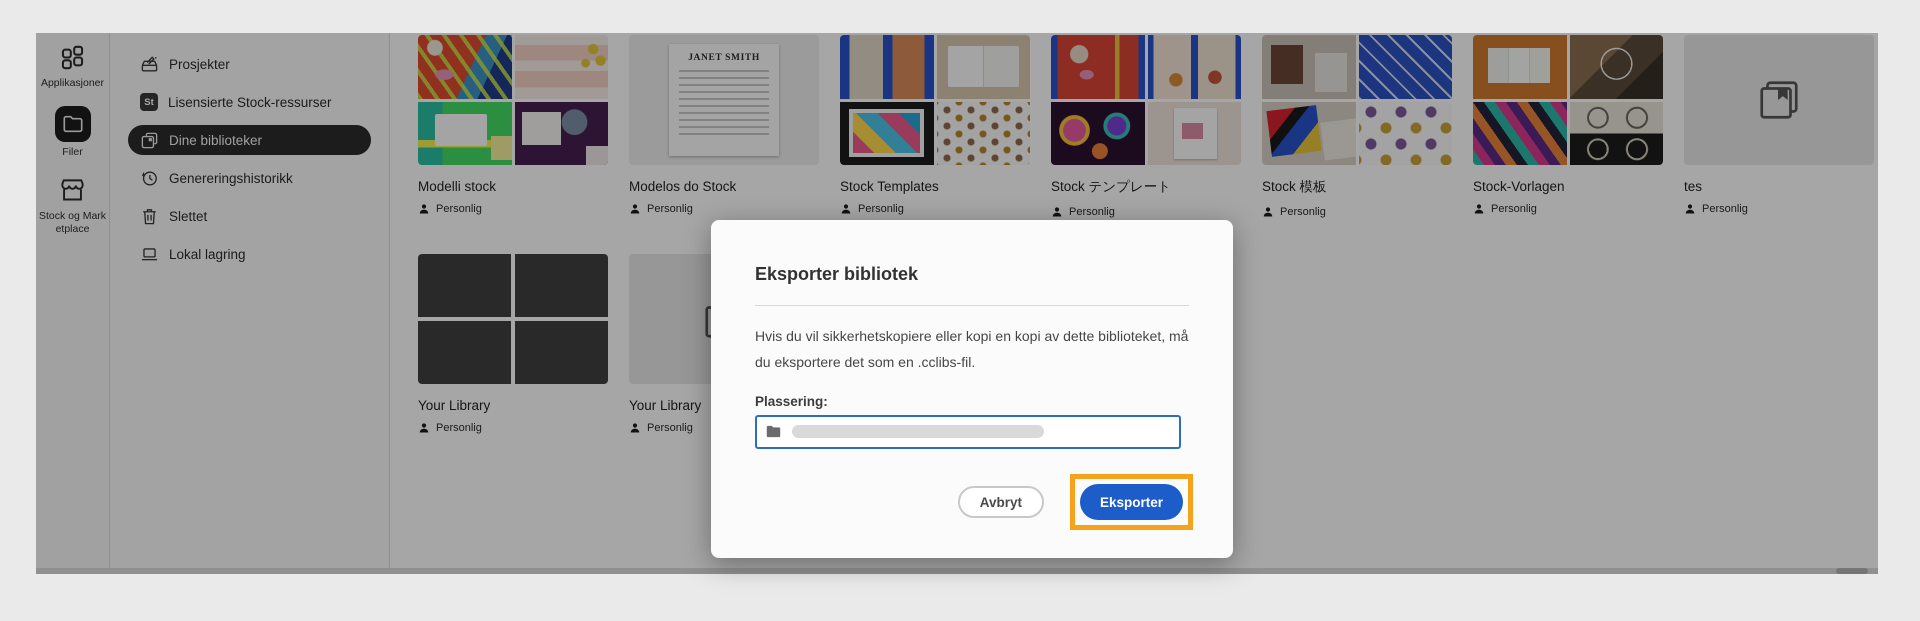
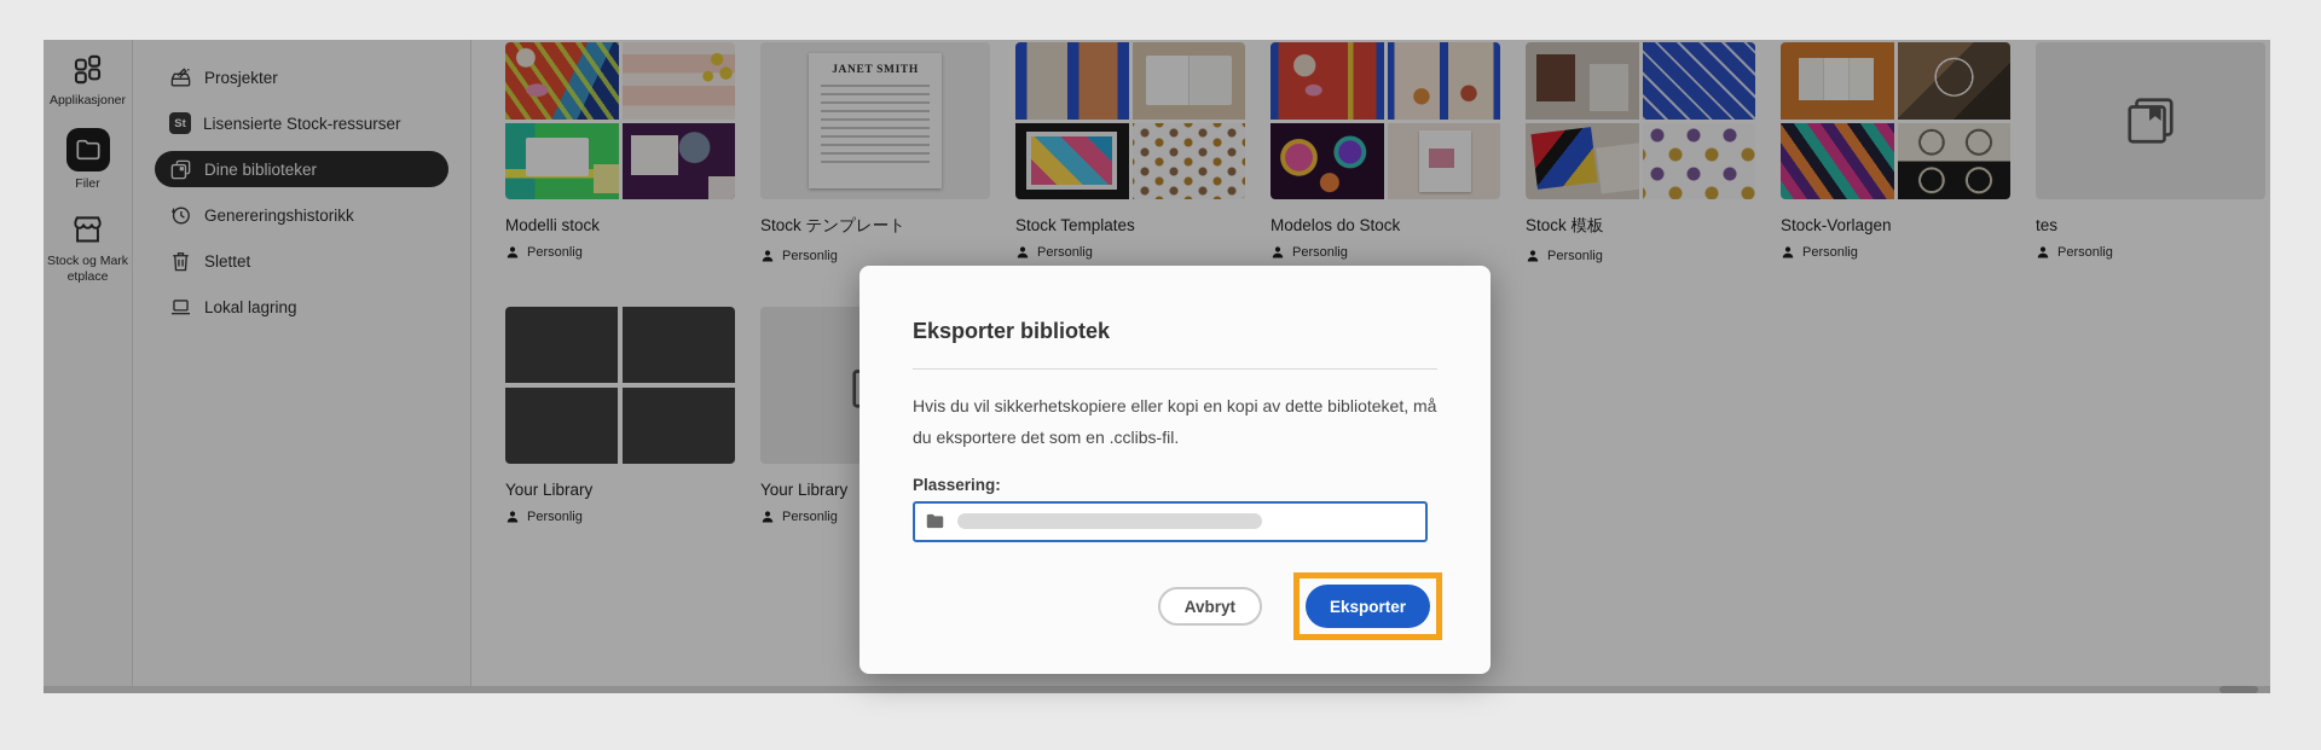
  Applikasjoner
  Filer
  Stock og Marketplace
  Prosjekter
  St
  Lisensierte Stock-ressurser
  Dine biblioteker
  Genereringshistorikk
  Slettet
  Lokal lagring
  Modelli stock
  Personlig
  JANET SMITH
- Modelos do Stock
+ Stock テンプレート
  Personlig
  Stock Templates
  Personlig
- Stock テンプレート
+ Modelos do Stock
  Personlig
  Stock 模板
  Personlig
  Stock-Vorlagen
  Personlig
  tes
  Personlig
  Your Library
  Personlig
  Your Library
  Personlig
  Eksporter bibliotek
  Hvis du vil sikkerhetskopiere eller kopi en kopi av dette biblioteket, må du eksportere det som en .cclibs-fil.
  Plassering:
  Avbryt
  Eksporter
